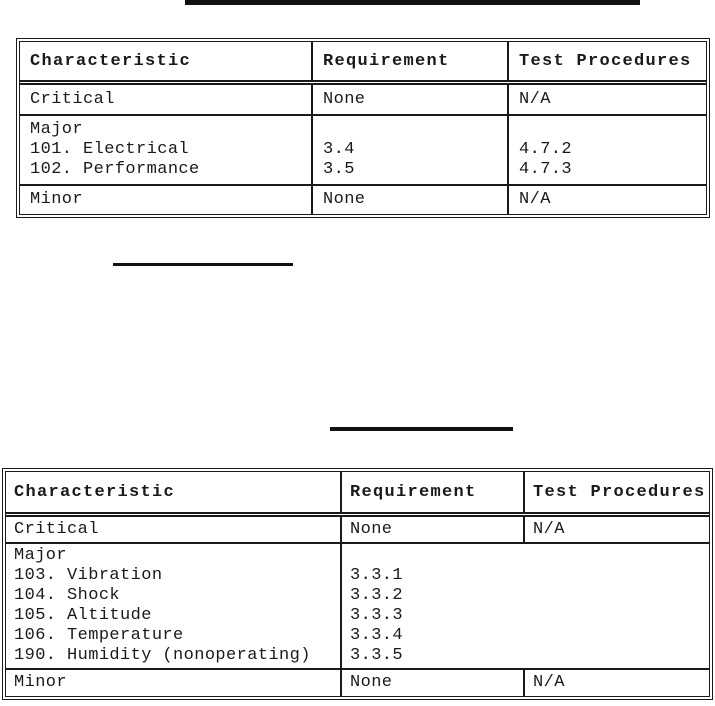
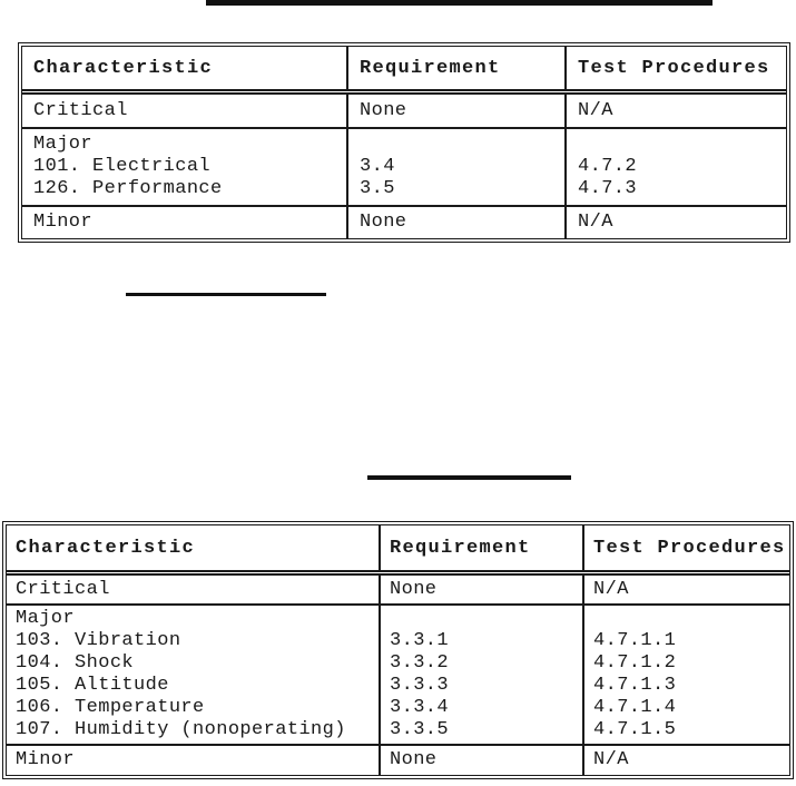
  Characteristic
  Requirement
  Test Procedures
  Critical
  None
  N/A
  Major
  101. Electrical
- 102. Performance
+ 126. Performance
  3.4
  3.5
  4.7.2
  4.7.3
  Minor
  None
  N/A
  Characteristic
  Requirement
  Test Procedures
  Critical
  None
  N/A
  Major
  103. Vibration
  104. Shock
  105. Altitude
  106. Temperature
- 190. Humidity (nonoperating)
+ 107. Humidity (nonoperating)
  3.3.1
  3.3.2
  3.3.3
  3.3.4
  3.3.5
+ 4.7.1.1
+ 4.7.1.2
+ 4.7.1.3
+ 4.7.1.4
+ 4.7.1.5
  Minor
  None
  N/A
